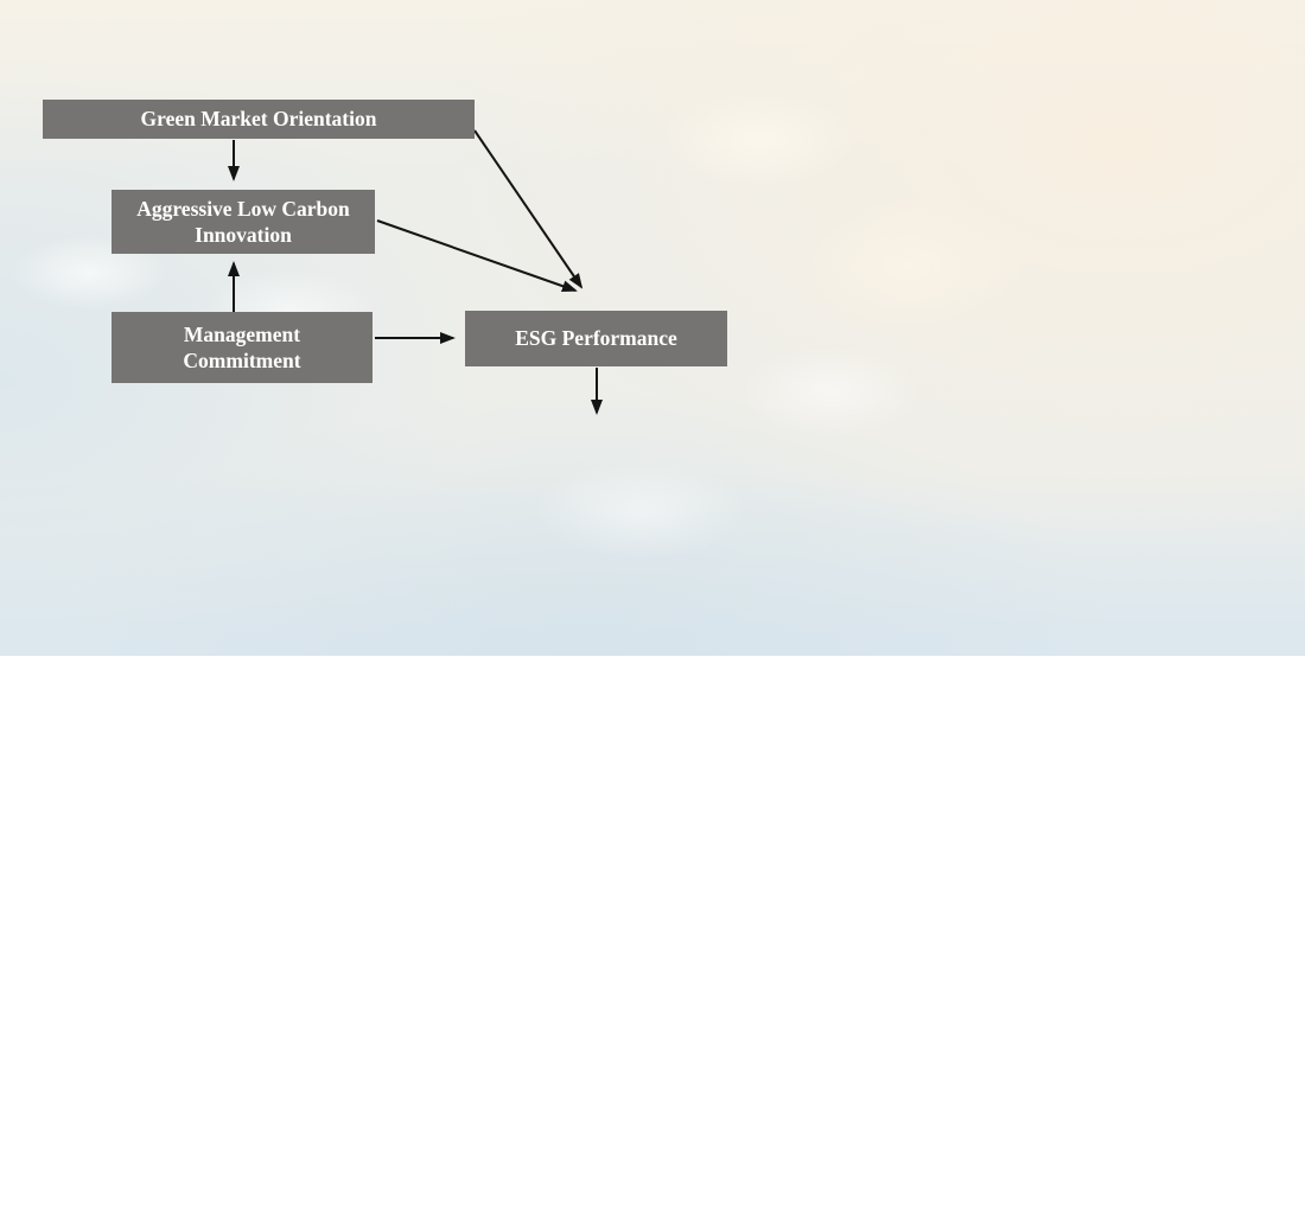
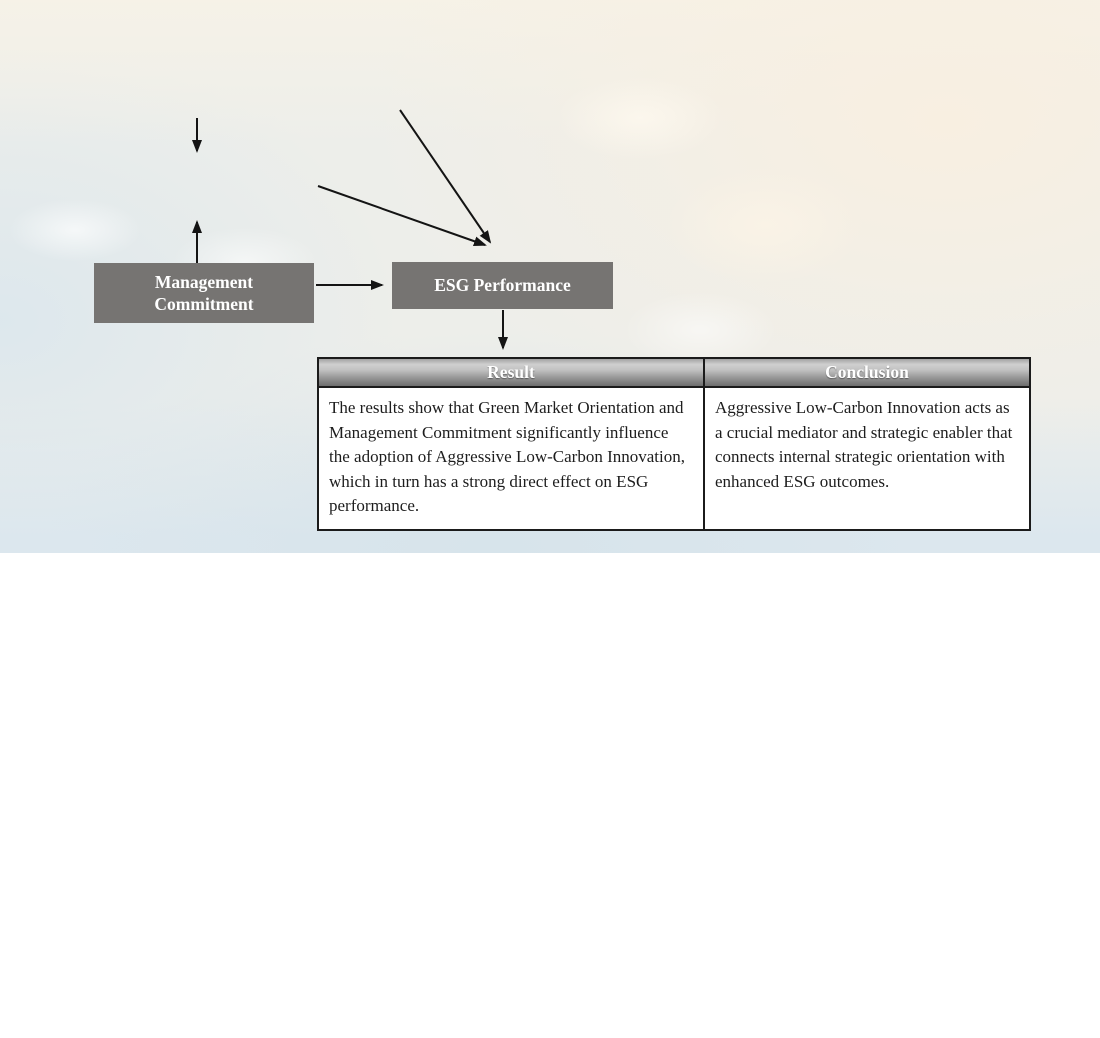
- Green Market Orientation
- Aggressive Low Carbon Innovation
  Management Commitment
  ESG Performance
+ Result
+ Conclusion
+ The results show that Green Market Orientation and Management Commitment significantly influence the adoption of Aggressive Low-Carbon Innovation, which in turn has a strong direct effect on ESG performance.
+ Aggressive Low-Carbon Innovation acts as a crucial mediator and strategic enabler that connects internal strategic orientation with enhanced ESG outcomes.
